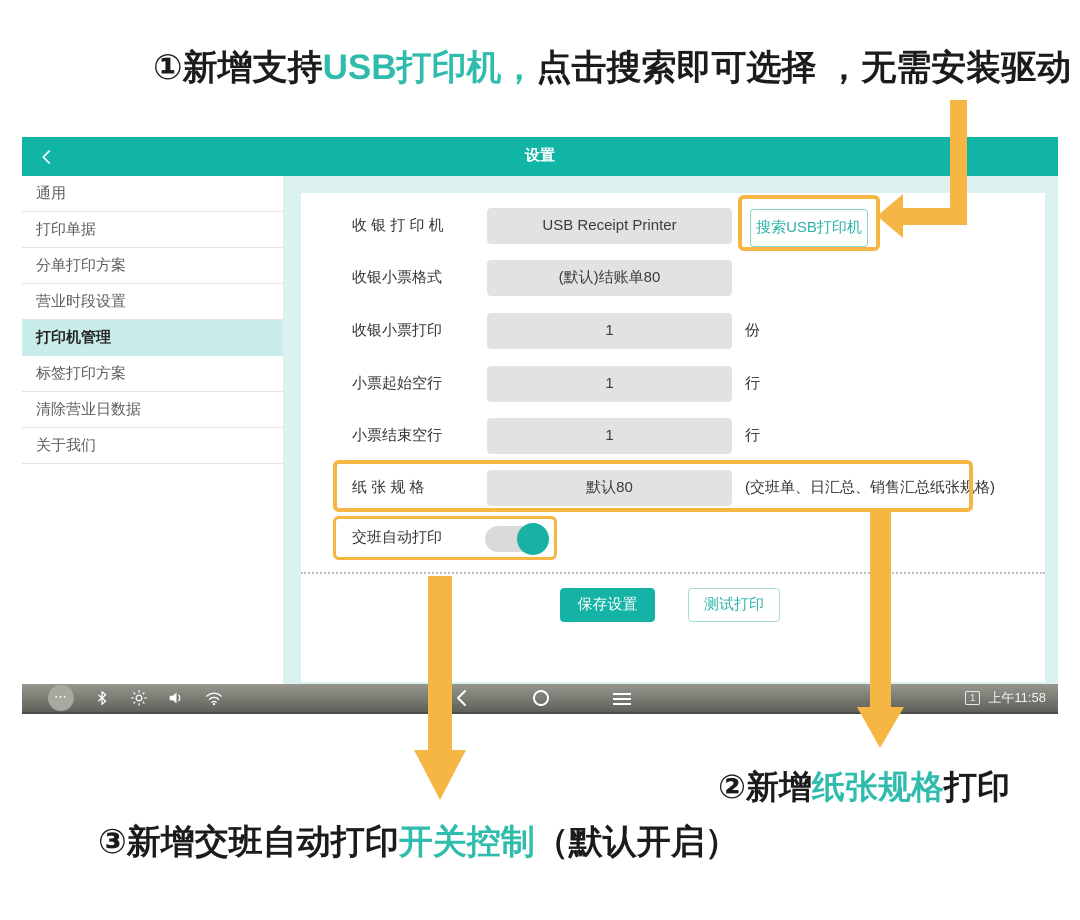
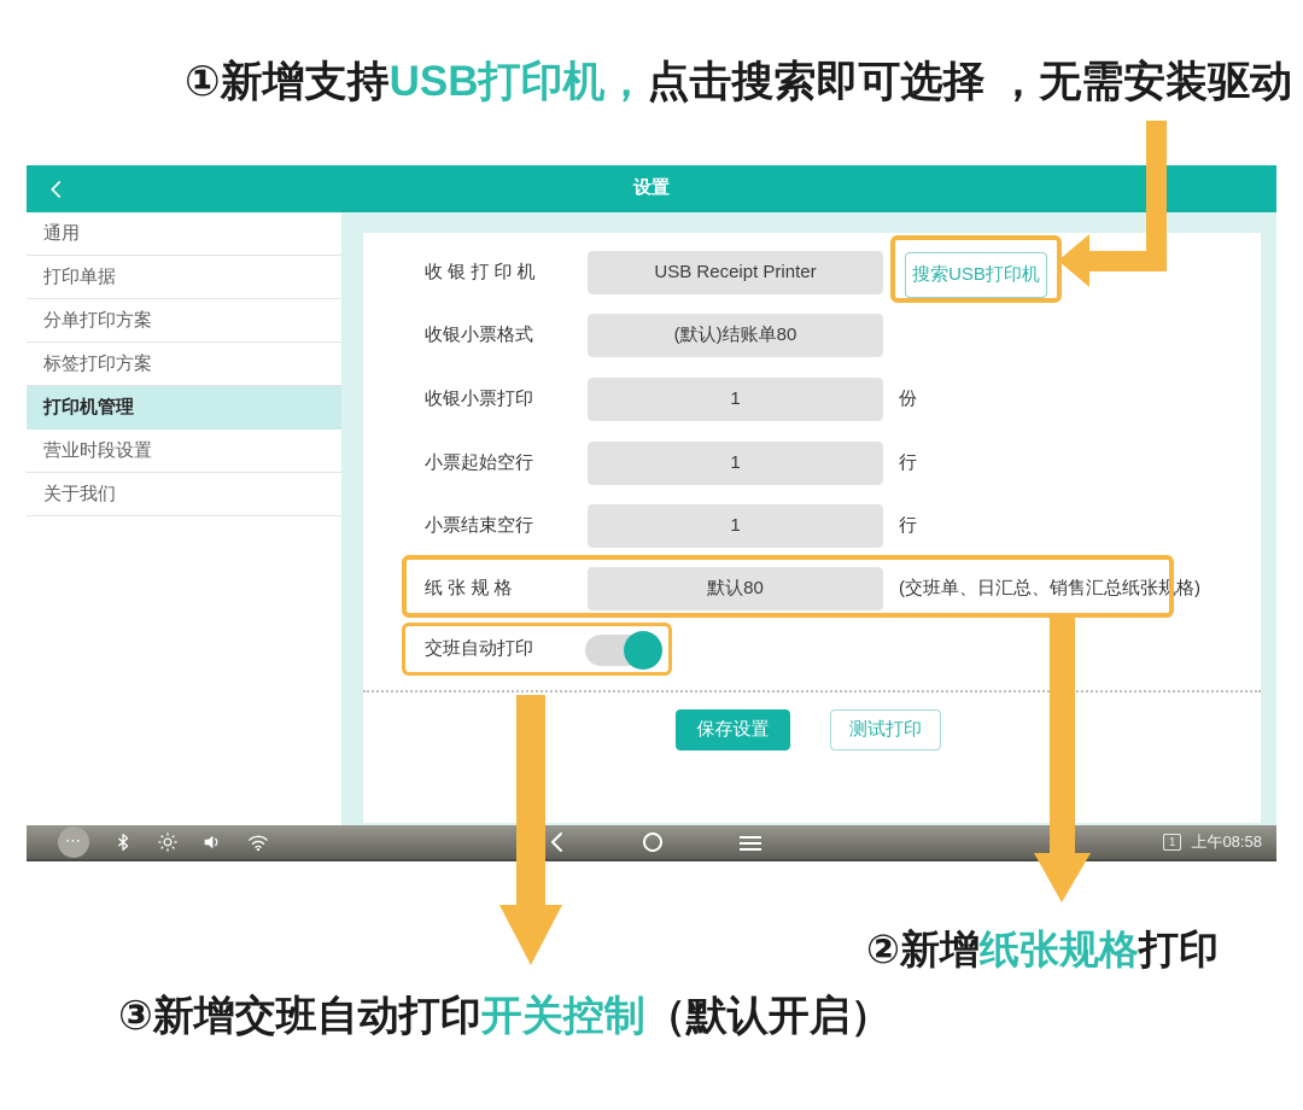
  ①新增支持USB打印机，点击搜索即可选择 ，无需安装驱动
  设置
  通用
  打印单据
  分单打印方案
- 营业时段设置
+ 标签打印方案
  打印机管理
- 标签打印方案
+ 营业时段设置
- 清除营业日数据
  关于我们
  收 银 打 印 机
  USB Receipt Printer
  搜索USB打印机
  收银小票格式
  (默认)结账单80
  收银小票打印
  1
  份
  小票起始空行
  1
  行
  小票结束空行
  1
  行
  纸 张 规 格
  默认80
  (交班单、日汇总、销售汇总纸张规格)
  交班自动打印
  保存设置
  测试打印
  ⋯
  1
- 上午11:58
+ 上午08:58
  ②新增纸张规格打印
  ③新增交班自动打印开关控制（默认开启）
